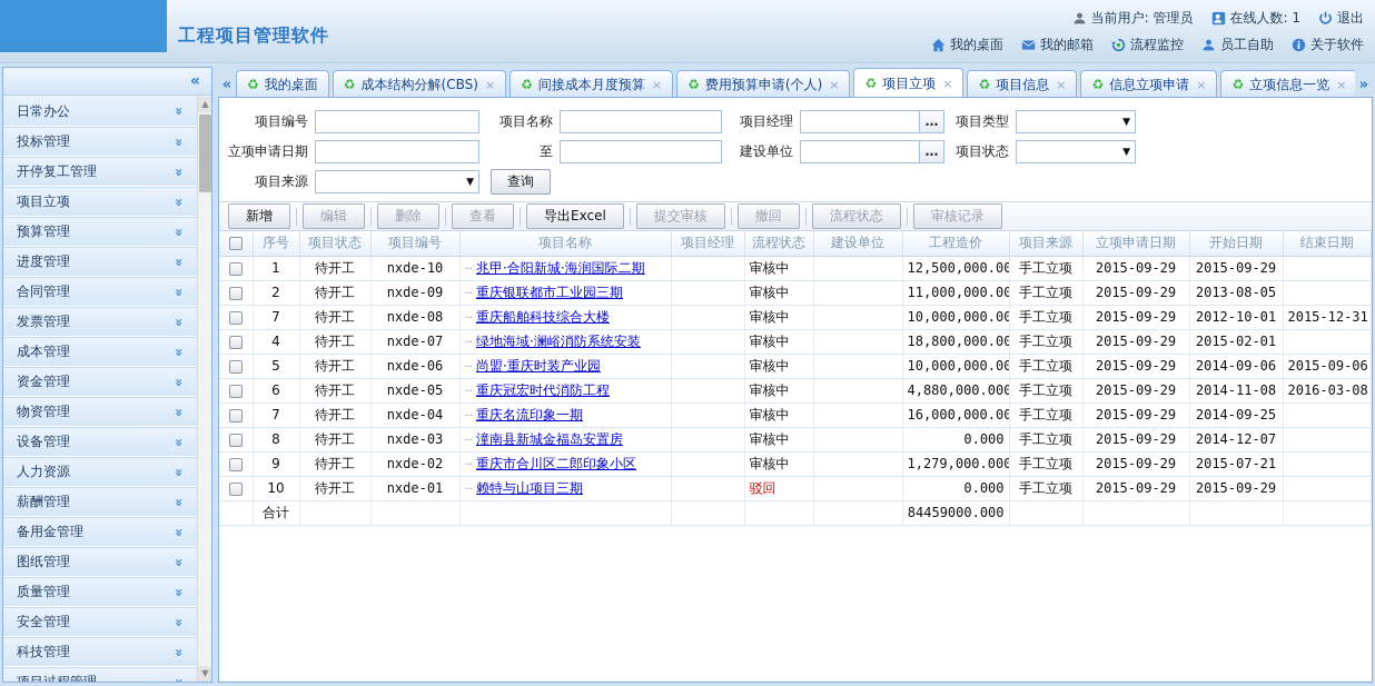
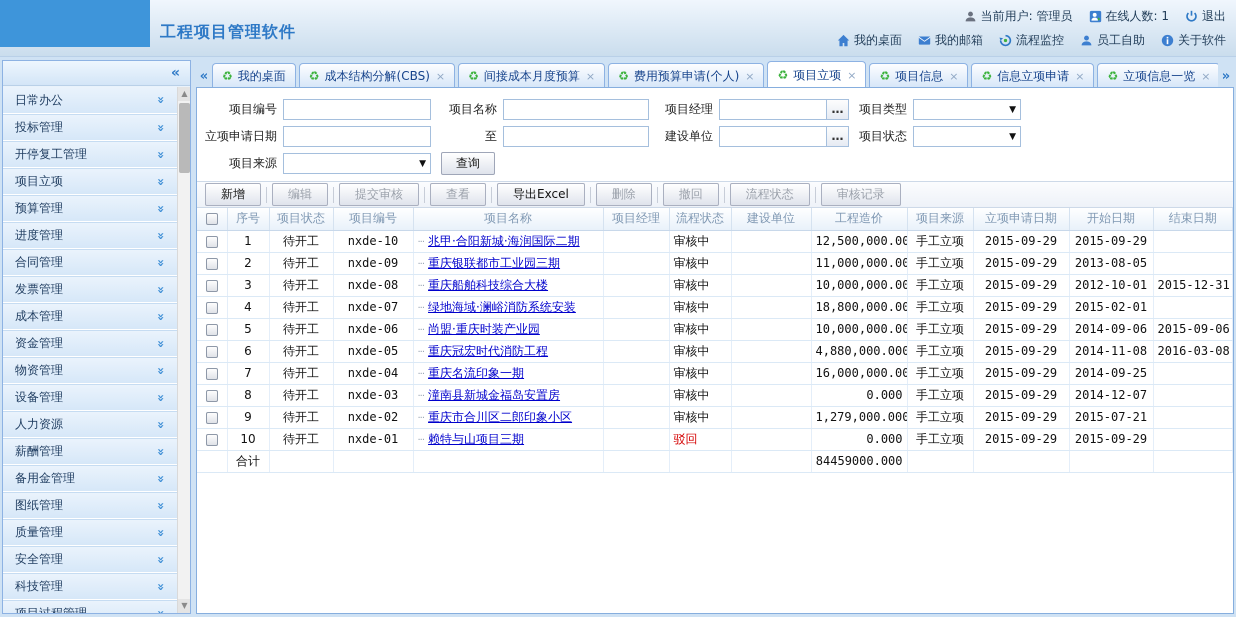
  工程项目管理软件
  当前用户: 管理员
  在线人数: 1
  退出
  我的桌面
  我的邮箱
  流程监控
  员工自助
  关于软件
  «
  日常办公
  投标管理
  开停复工管理
  项目立项
  预算管理
  进度管理
  合同管理
  发票管理
  成本管理
  资金管理
  物资管理
  设备管理
  人力资源
  薪酬管理
  备用金管理
  图纸管理
  质量管理
  安全管理
  科技管理
  ▲
  ▼
  «
  ♻
  我的桌面
  ♻
  成本结构分解(CBS)
  ×
  ♻
  间接成本月度预算
  ×
  ♻
  费用预算申请(个人)
  ×
  ♻
  项目立项
  ×
  ♻
  项目信息
  ×
  ♻
  信息立项申请
  ×
  ♻
  立项信息一览
  ×
  »
  项目编号
  项目名称
  项目经理
  …
  项目类型
  ▼
  立项申请日期
  至
  建设单位
  …
  项目状态
  ▼
  项目来源
  ▼
  查询
  新增
  编辑
- 删除
+ 提交审核
  查看
  导出Excel
- 提交审核
+ 删除
  撤回
  流程状态
  审核记录
  	序号	项目状态	项目编号	项目名称	项目经理	流程状态	建设单位	工程造价	项目来源	立项申请日期	开始日期	结束日期
  	1	待开工	nxde-10	··· 兆甲·合阳新城·海润国际二期		审核中		12,500,000.00	手工立项	2015-09-29	2015-09-29
  	2	待开工	nxde-09	··· 重庆银联都市工业园三期		审核中		11,000,000.00	手工立项	2015-09-29	2013-08-05
- 	7	待开工	nxde-08	··· 重庆船舶科技综合大楼		审核中		10,000,000.00	手工立项	2015-09-29	2012-10-01	2015-12-31
+ 	3	待开工	nxde-08	··· 重庆船舶科技综合大楼		审核中		10,000,000.00	手工立项	2015-09-29	2012-10-01	2015-12-31
  	4	待开工	nxde-07	··· 绿地海域·澜峪消防系统安装		审核中		18,800,000.00	手工立项	2015-09-29	2015-02-01
  	5	待开工	nxde-06	··· 尚盟·重庆时装产业园		审核中		10,000,000.00	手工立项	2015-09-29	2014-09-06	2015-09-06
  	6	待开工	nxde-05	··· 重庆冠宏时代消防工程		审核中		4,880,000.000	手工立项	2015-09-29	2014-11-08	2016-03-08
  	7	待开工	nxde-04	··· 重庆名流印象一期		审核中		16,000,000.00	手工立项	2015-09-29	2014-09-25
  	8	待开工	nxde-03	··· 潼南县新城金福岛安置房		审核中		0.000	手工立项	2015-09-29	2014-12-07
  	9	待开工	nxde-02	··· 重庆市合川区二郎印象小区		审核中		1,279,000.000	手工立项	2015-09-29	2015-07-21
  	10	待开工	nxde-01	··· 赖特与山项目三期		驳回		0.000	手工立项	2015-09-29	2015-09-29
  	合计							84459000.000
